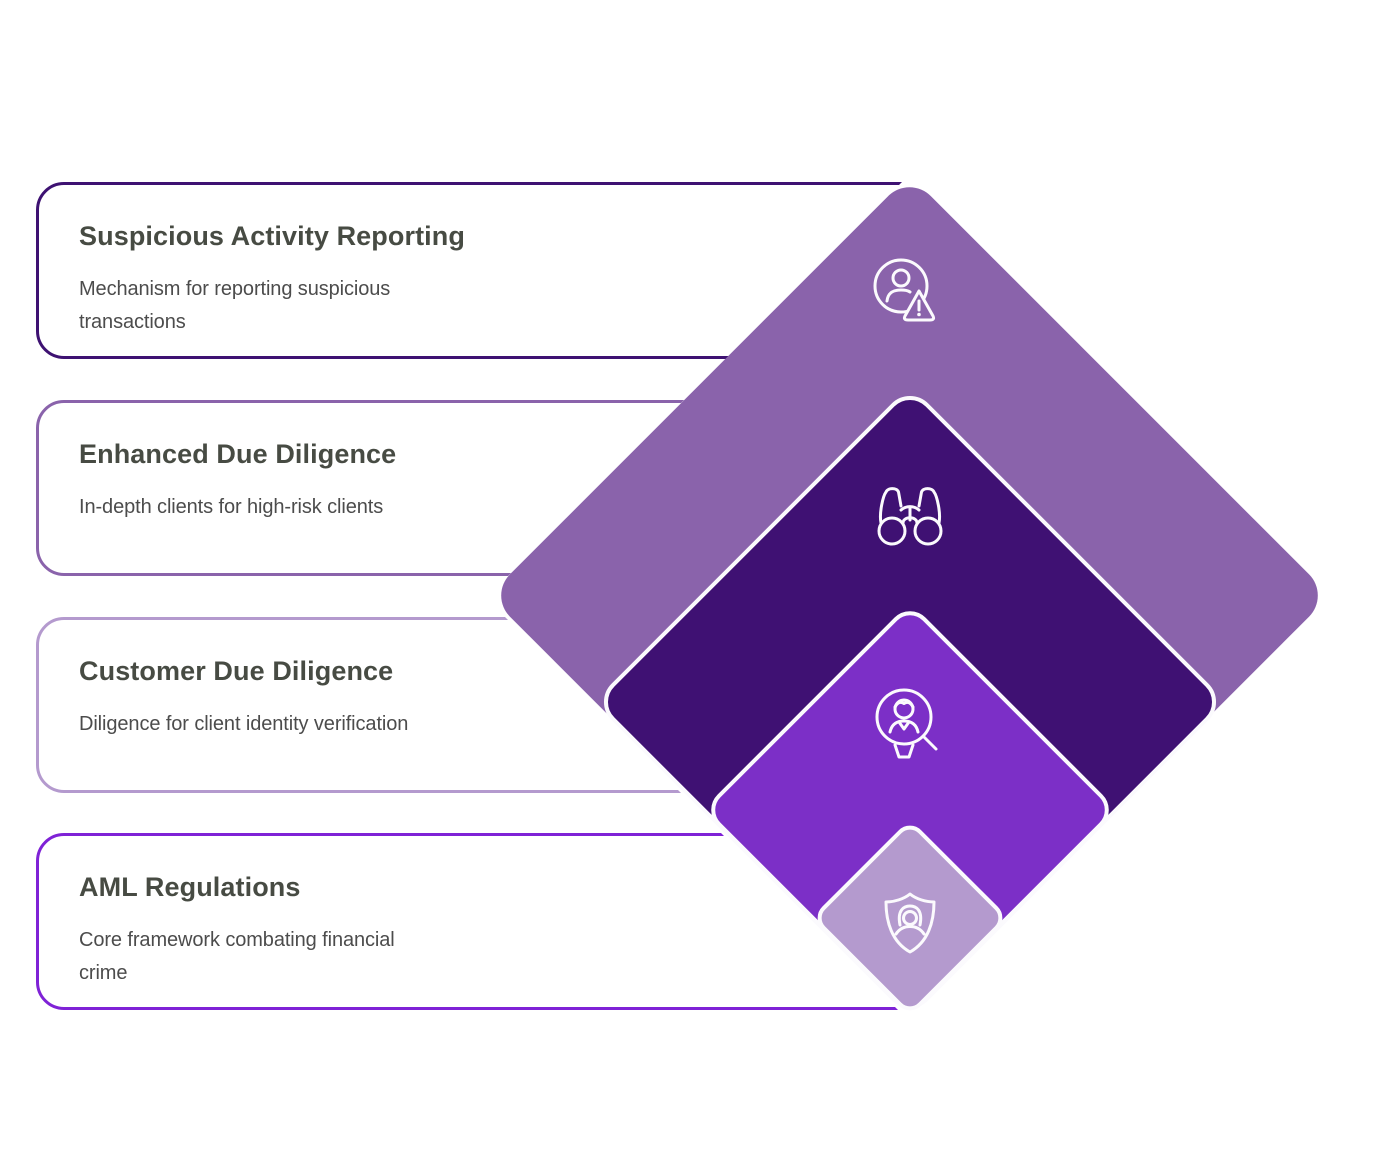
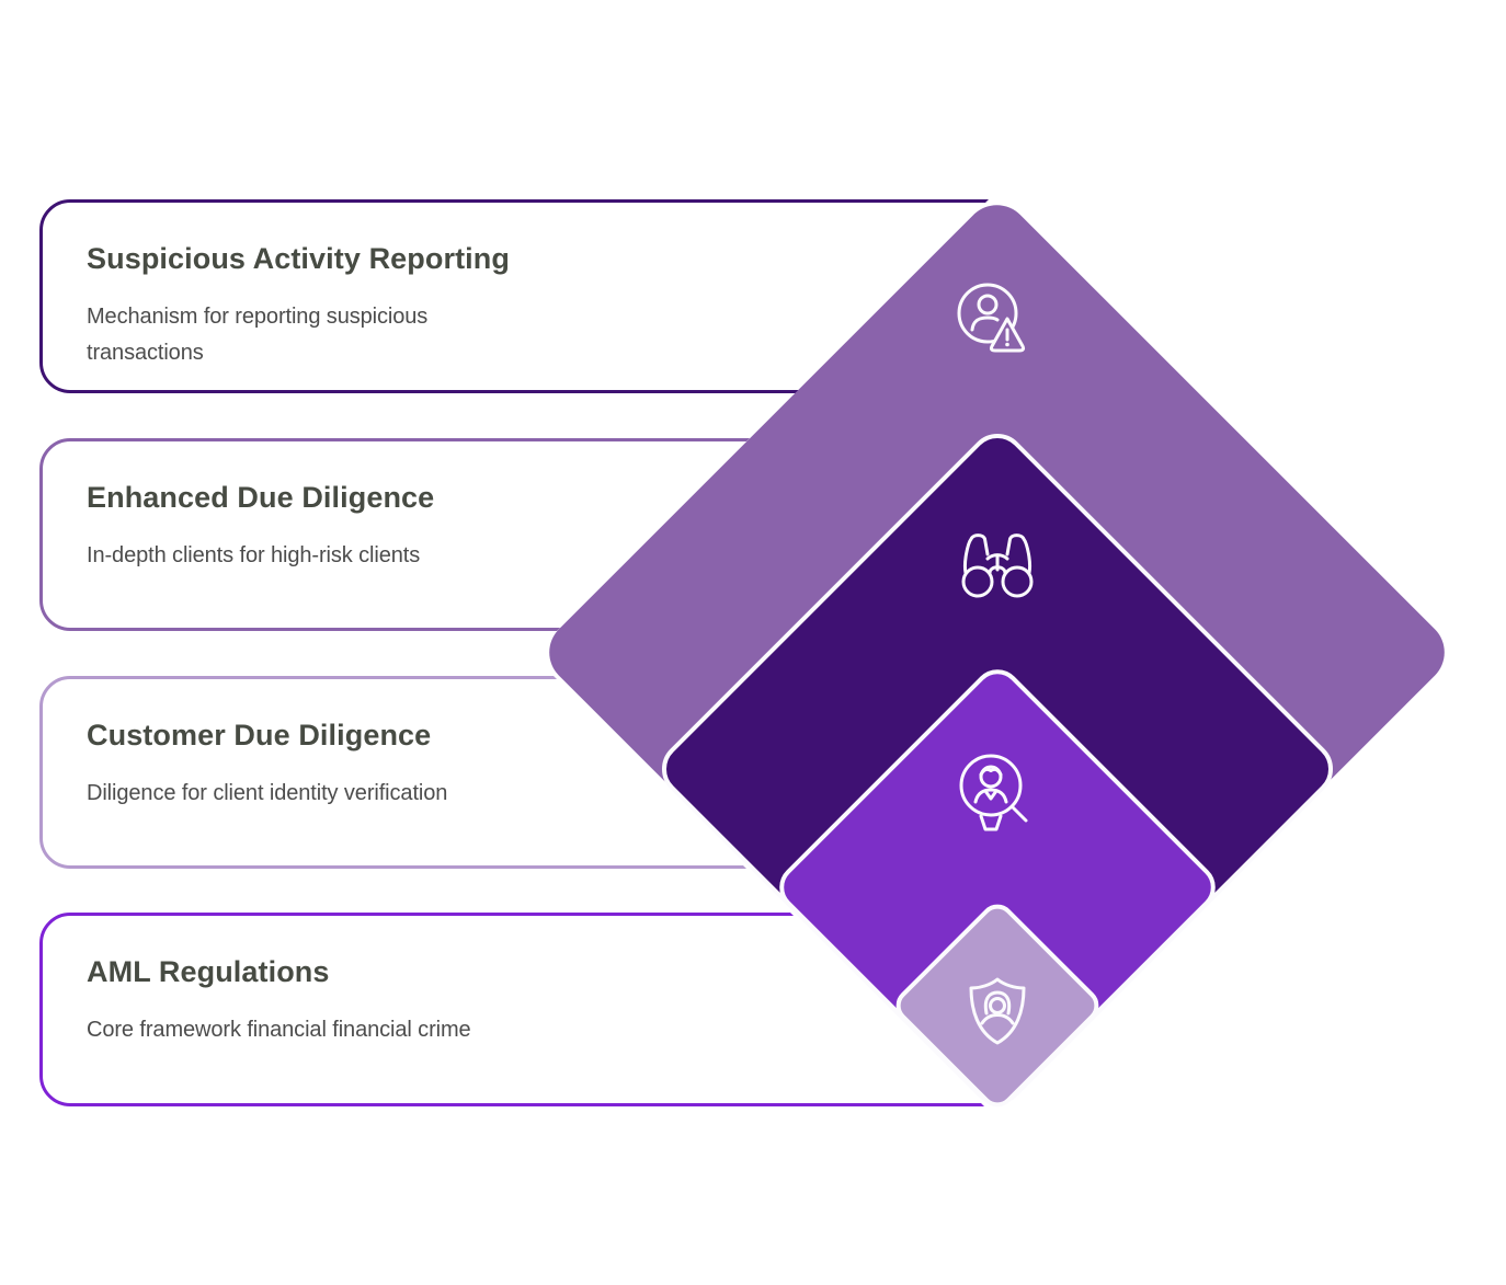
  Suspicious Activity Reporting
  Mechanism for reporting suspicious transactions
  Enhanced Due Diligence
  In-depth clients for high-risk clients
  Customer Due Diligence
  Diligence for client identity verification
  AML Regulations
- Core framework combating financial crime
+ Core framework financial financial crime
